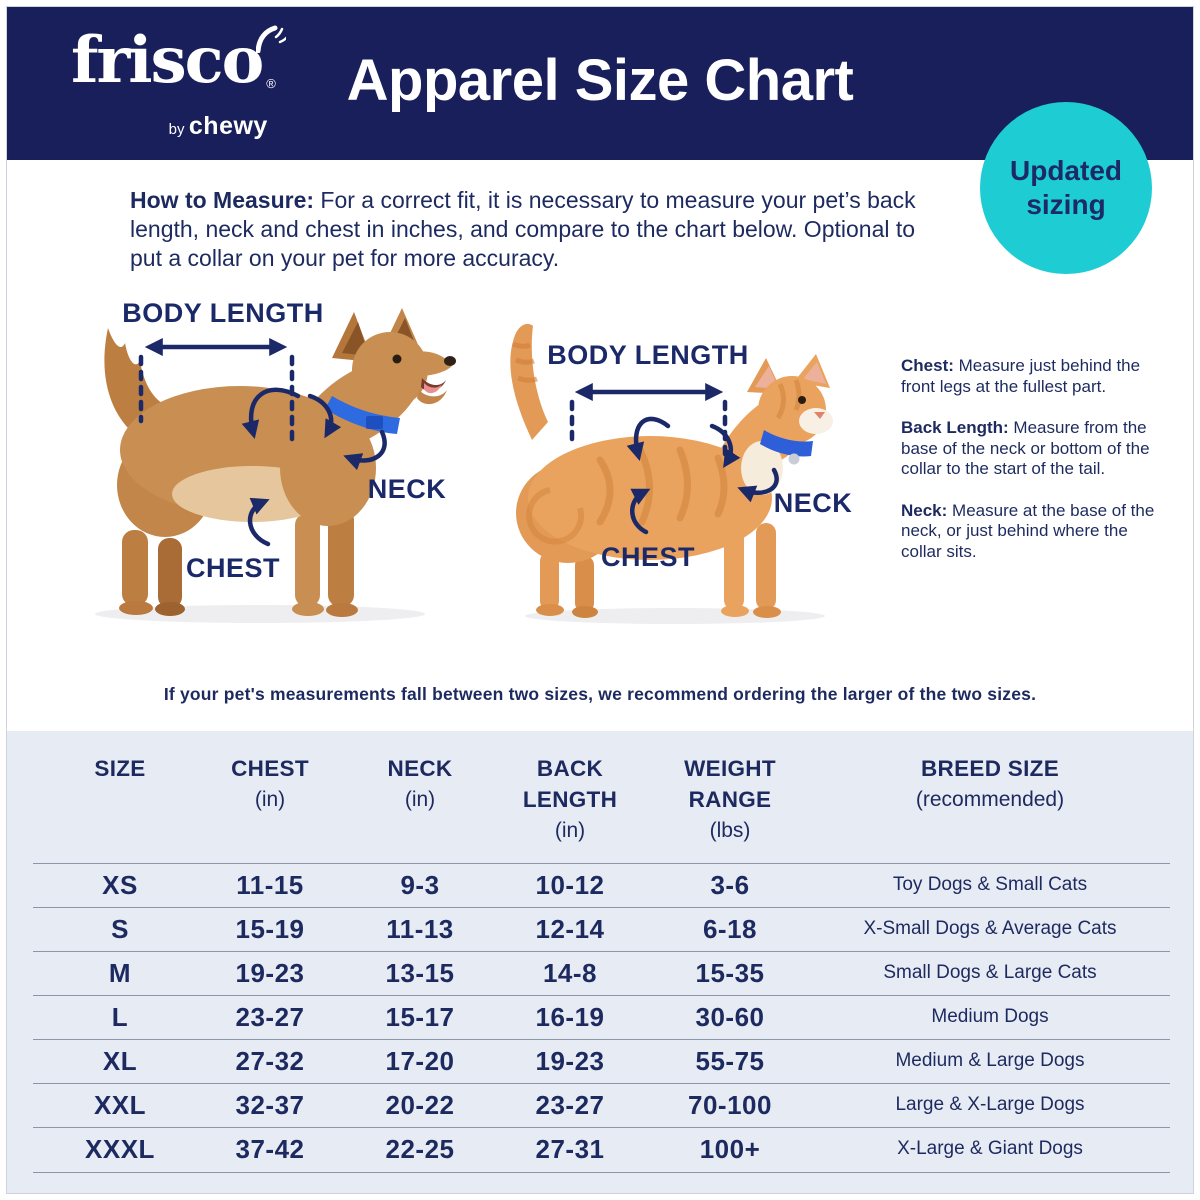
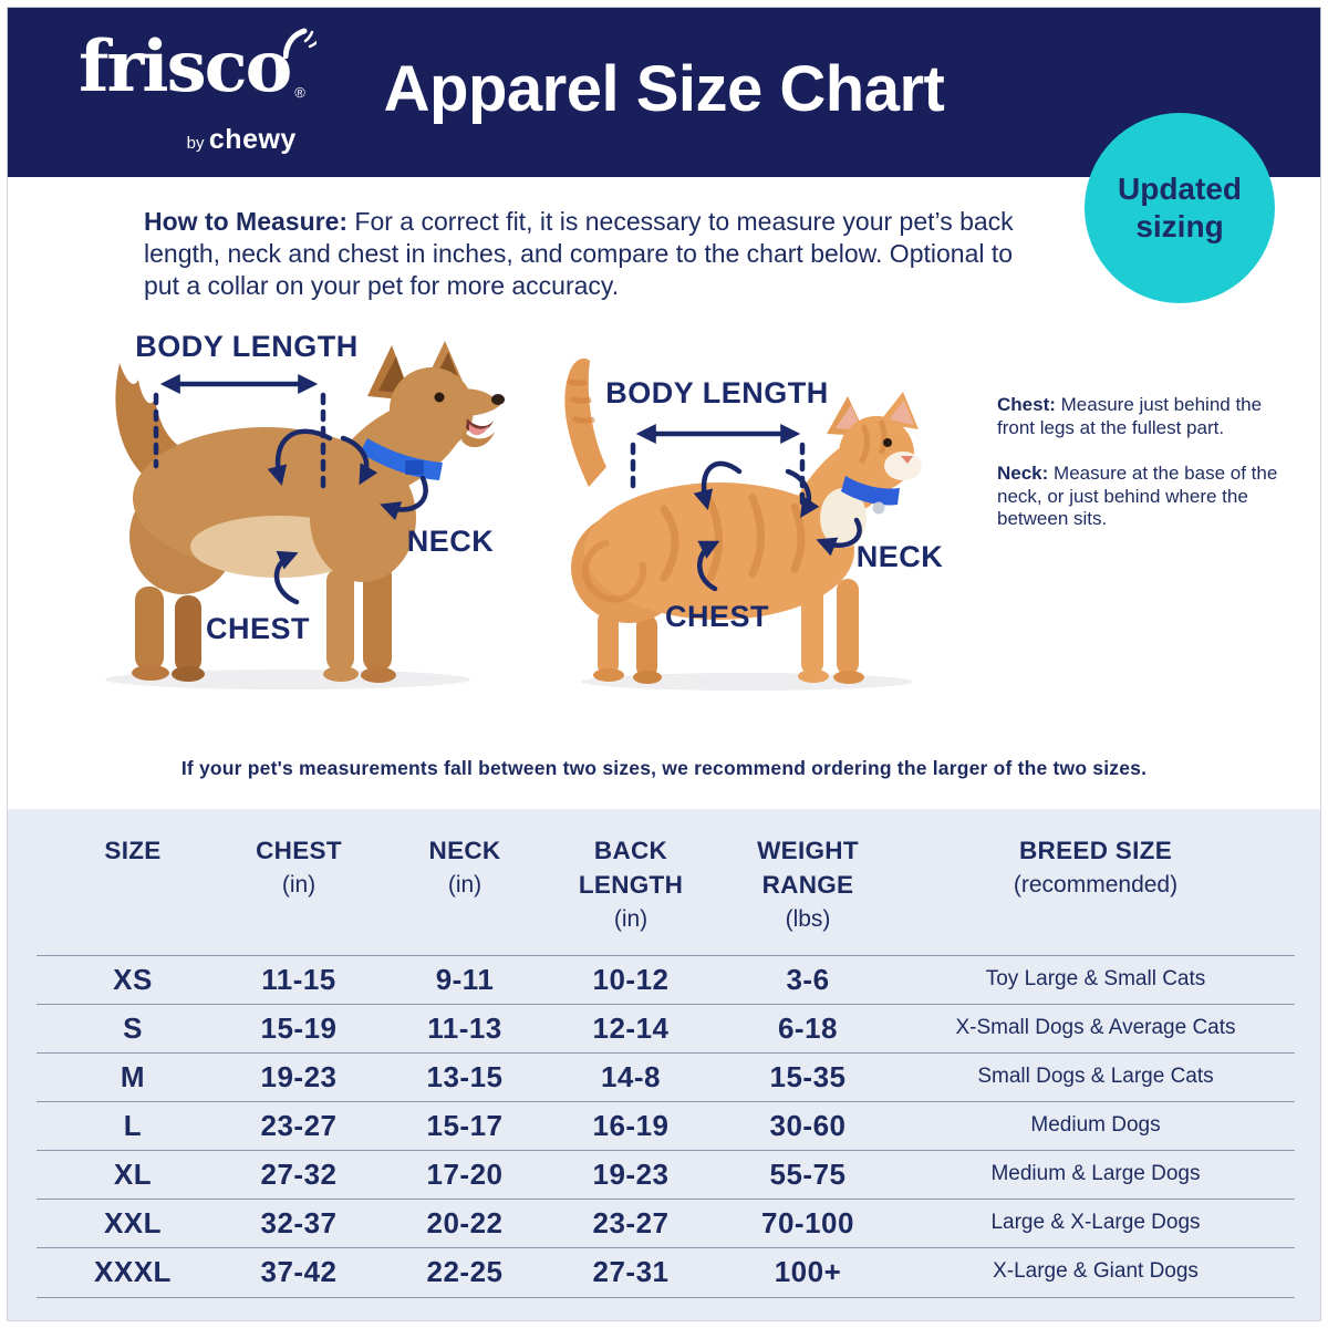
  frisco ®
  by chewy
  Apparel Size Chart
  Updated
  sizing
  How to Measure: For a correct fit, it is necessary to measure your pet’s back length, neck and chest in inches, and compare to the chart below. Optional to put a collar on your pet for more accuracy.
  BODY LENGTH
  NECK
  CHEST
  BODY LENGTH
  NECK
  CHEST
  Chest: Measure just behind the front legs at the fullest part.
- Back Length: Measure from the base of the neck or bottom of the collar to the start of the tail.
- Neck: Measure at the base of the neck, or just behind where the collar sits.
+ Neck: Measure at the base of the neck, or just behind where the between sits.
  If your pet's measurements fall between two sizes, we recommend ordering the larger of the two sizes.
  SIZE
  CHEST
  (in)
  NECK
  (in)
  BACK LENGTH
  (in)
  WEIGHT RANGE
  (lbs)
  BREED SIZE
  (recommended)
  XS
  11-15
- 9-3
+ 9-11
  10-12
  3-6
- Toy Dogs & Small Cats
+ Toy Large & Small Cats
  S
  15-19
  11-13
  12-14
  6-18
  X-Small Dogs & Average Cats
  M
  19-23
  13-15
  14-8
  15-35
  Small Dogs & Large Cats
  L
  23-27
  15-17
  16-19
  30-60
  Medium Dogs
  XL
  27-32
  17-20
  19-23
  55-75
  Medium & Large Dogs
  XXL
  32-37
  20-22
  23-27
  70-100
  Large & X-Large Dogs
  XXXL
  37-42
  22-25
  27-31
  100+
  X-Large & Giant Dogs
